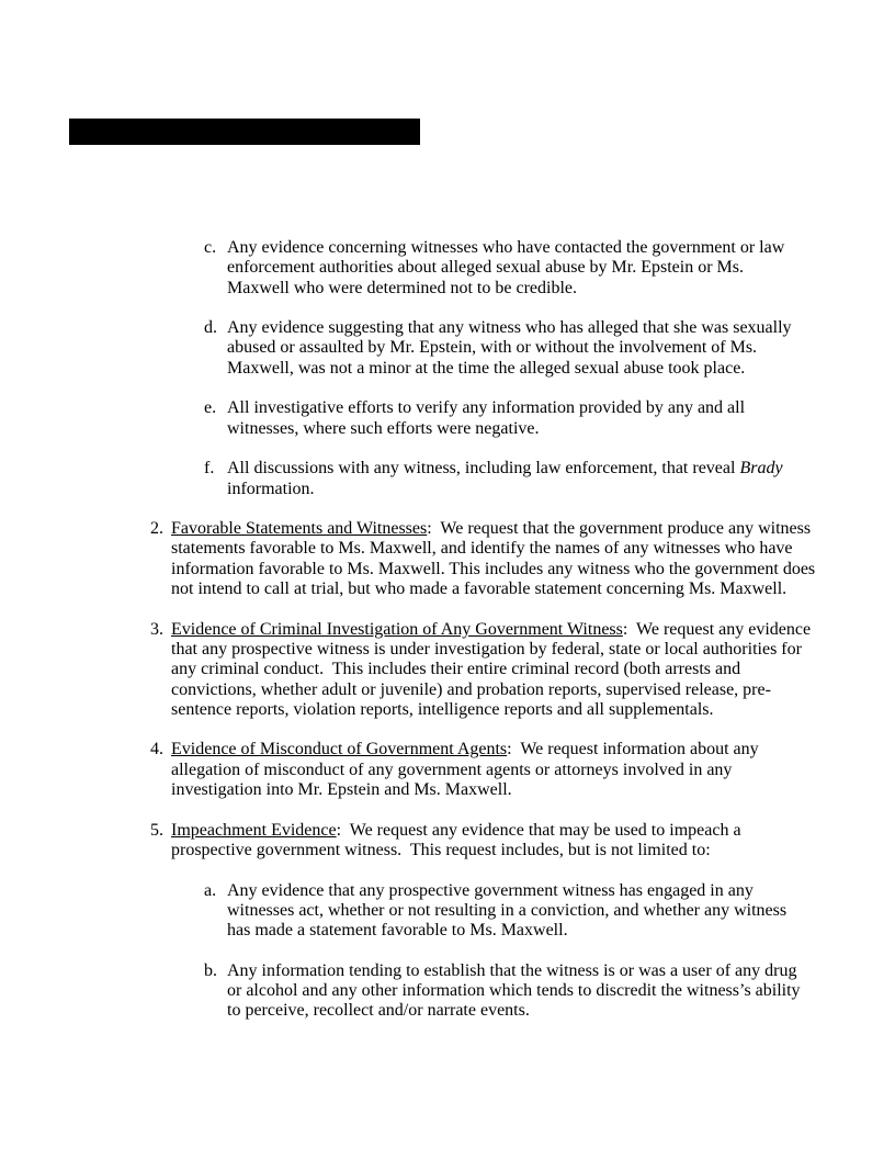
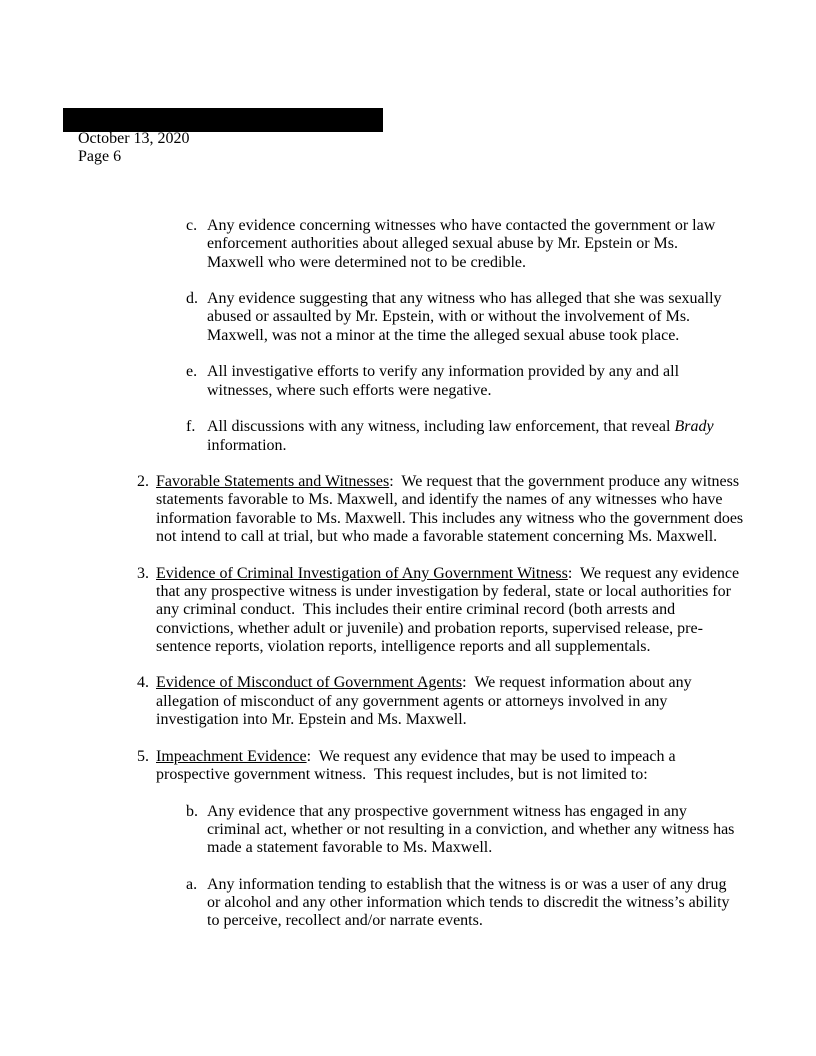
+ October 13, 2020
+ Page 6
  c.
  Any evidence concerning witnesses who have contacted the government or law enforcement authorities about alleged sexual abuse by Mr. Epstein or Ms. Maxwell who were determined not to be credible.
  d.
  Any evidence suggesting that any witness who has alleged that she was sexually abused or assaulted by Mr. Epstein, with or without the involvement of Ms. Maxwell, was not a minor at the time the alleged sexual abuse took place.
  e.
  All investigative efforts to verify any information provided by any and all witnesses, where such efforts were negative.
  f.
  All discussions with any witness, including law enforcement, that reveal Brady information.
  2.
  Favorable Statements and Witnesses: We request that the government produce any witness statements favorable to Ms. Maxwell, and identify the names of any witnesses who have information favorable to Ms. Maxwell. This includes any witness who the government does not intend to call at trial, but who made a favorable statement concerning Ms. Maxwell.
  3.
  Evidence of Criminal Investigation of Any Government Witness: We request any evidence that any prospective witness is under investigation by federal, state or local authorities for any criminal conduct. This includes their entire criminal record (both arrests and convictions, whether adult or juvenile) and probation reports, supervised release, pre-sentence reports, violation reports, intelligence reports and all supplementals.
  4.
  Evidence of Misconduct of Government Agents: We request information about any allegation of misconduct of any government agents or attorneys involved in any investigation into Mr. Epstein and Ms. Maxwell.
  5.
  Impeachment Evidence: We request any evidence that may be used to impeach a prospective government witness. This request includes, but is not limited to:
- a.
+ b.
- Any evidence that any prospective government witness has engaged in any witnesses act, whether or not resulting in a conviction, and whether any witness has made a statement favorable to Ms. Maxwell.
+ Any evidence that any prospective government witness has engaged in any criminal act, whether or not resulting in a conviction, and whether any witness has made a statement favorable to Ms. Maxwell.
- b.
+ a.
  Any information tending to establish that the witness is or was a user of any drug or alcohol and any other information which tends to discredit the witness’s ability to perceive, recollect and/or narrate events.
